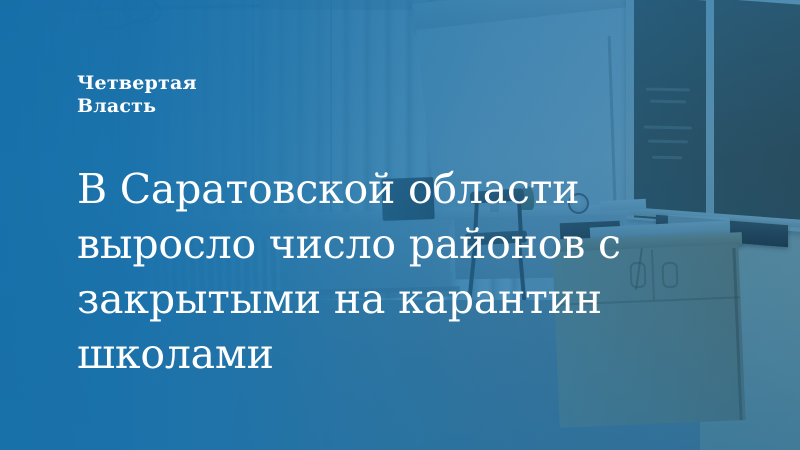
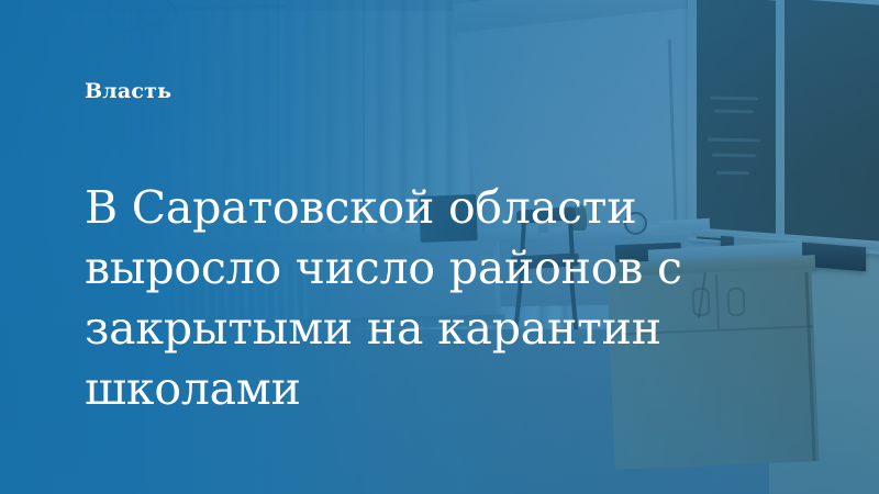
- Четвертая
  Власть
  В Саратовской области
  выросло число районов с
  закрытыми на карантин
  школами
